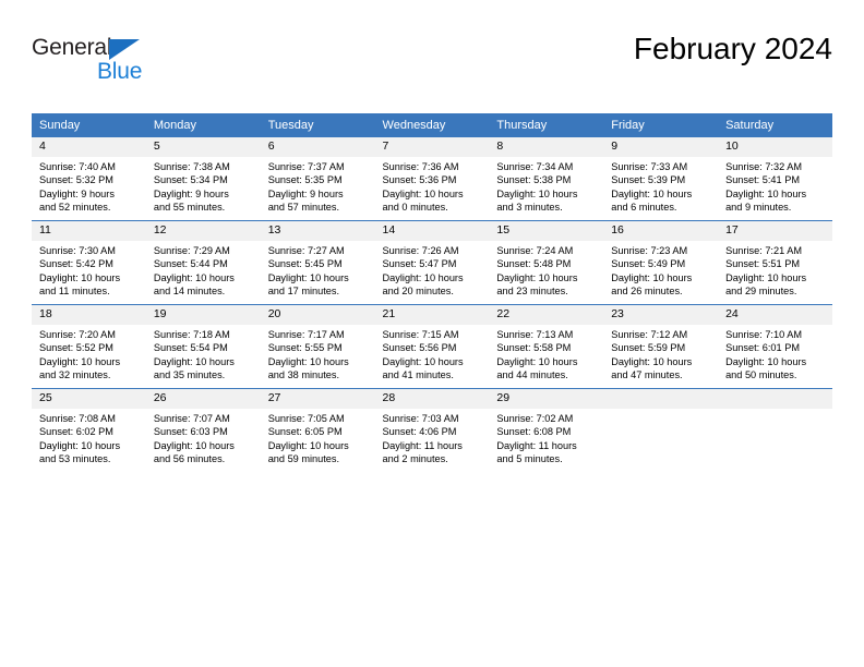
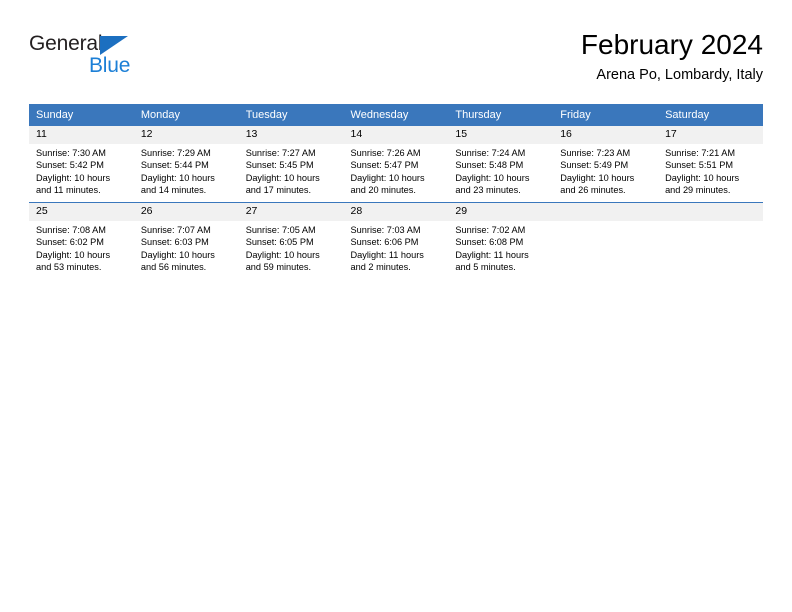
  General
  Blue
  February 2024
+ Arena Po, Lombardy, Italy
  Sunday	Monday	Tuesday	Wednesday	Thursday	Friday	Saturday
- 4Sunrise: 7:40 AMSunset: 5:32 PMDaylight: 9 hoursand 52 minutes.	5Sunrise: 7:38 AMSunset: 5:34 PMDaylight: 9 hoursand 55 minutes.	6Sunrise: 7:37 AMSunset: 5:35 PMDaylight: 9 hoursand 57 minutes.	7Sunrise: 7:36 AMSunset: 5:36 PMDaylight: 10 hoursand 0 minutes.	8Sunrise: 7:34 AMSunset: 5:38 PMDaylight: 10 hoursand 3 minutes.	9Sunrise: 7:33 AMSunset: 5:39 PMDaylight: 10 hoursand 6 minutes.	10Sunrise: 7:32 AMSunset: 5:41 PMDaylight: 10 hoursand 9 minutes.
  11Sunrise: 7:30 AMSunset: 5:42 PMDaylight: 10 hoursand 11 minutes.	12Sunrise: 7:29 AMSunset: 5:44 PMDaylight: 10 hoursand 14 minutes.	13Sunrise: 7:27 AMSunset: 5:45 PMDaylight: 10 hoursand 17 minutes.	14Sunrise: 7:26 AMSunset: 5:47 PMDaylight: 10 hoursand 20 minutes.	15Sunrise: 7:24 AMSunset: 5:48 PMDaylight: 10 hoursand 23 minutes.	16Sunrise: 7:23 AMSunset: 5:49 PMDaylight: 10 hoursand 26 minutes.	17Sunrise: 7:21 AMSunset: 5:51 PMDaylight: 10 hoursand 29 minutes.
- 18Sunrise: 7:20 AMSunset: 5:52 PMDaylight: 10 hoursand 32 minutes.	19Sunrise: 7:18 AMSunset: 5:54 PMDaylight: 10 hoursand 35 minutes.	20Sunrise: 7:17 AMSunset: 5:55 PMDaylight: 10 hoursand 38 minutes.	21Sunrise: 7:15 AMSunset: 5:56 PMDaylight: 10 hoursand 41 minutes.	22Sunrise: 7:13 AMSunset: 5:58 PMDaylight: 10 hoursand 44 minutes.	23Sunrise: 7:12 AMSunset: 5:59 PMDaylight: 10 hoursand 47 minutes.	24Sunrise: 7:10 AMSunset: 6:01 PMDaylight: 10 hoursand 50 minutes.
- 25Sunrise: 7:08 AMSunset: 6:02 PMDaylight: 10 hoursand 53 minutes.	26Sunrise: 7:07 AMSunset: 6:03 PMDaylight: 10 hoursand 56 minutes.	27Sunrise: 7:05 AMSunset: 6:05 PMDaylight: 10 hoursand 59 minutes.	28Sunrise: 7:03 AMSunset: 4:06 PMDaylight: 11 hoursand 2 minutes.	29Sunrise: 7:02 AMSunset: 6:08 PMDaylight: 11 hoursand 5 minutes.
+ 25Sunrise: 7:08 AMSunset: 6:02 PMDaylight: 10 hoursand 53 minutes.	26Sunrise: 7:07 AMSunset: 6:03 PMDaylight: 10 hoursand 56 minutes.	27Sunrise: 7:05 AMSunset: 6:05 PMDaylight: 10 hoursand 59 minutes.	28Sunrise: 7:03 AMSunset: 6:06 PMDaylight: 11 hoursand 2 minutes.	29Sunrise: 7:02 AMSunset: 6:08 PMDaylight: 11 hoursand 5 minutes.
